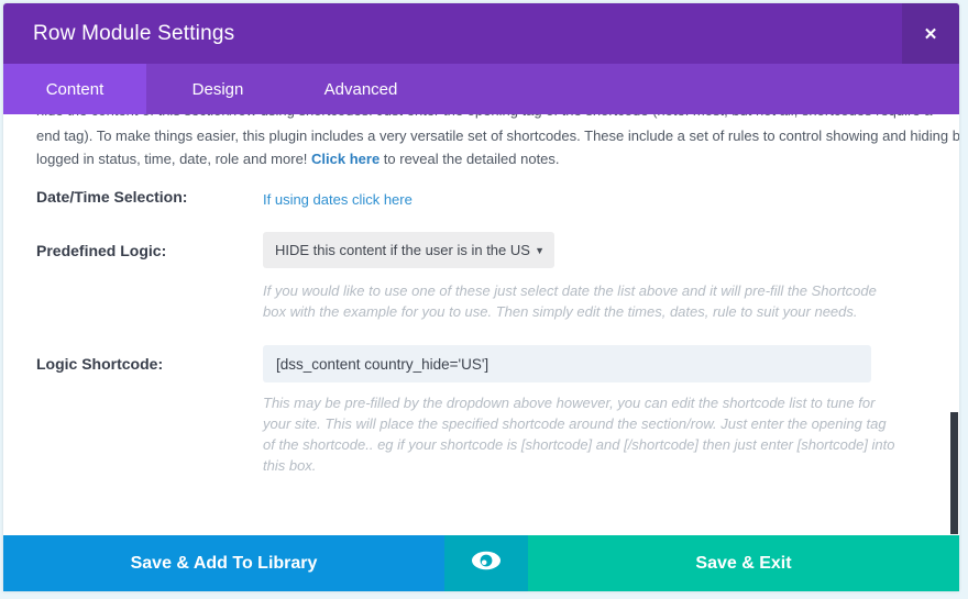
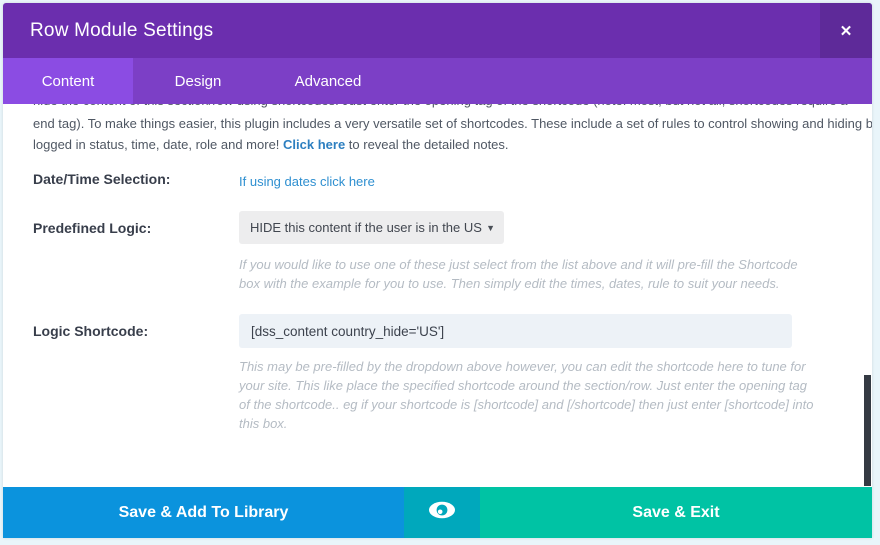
  Row Module Settings
  ✕
  Content
  Design
  Advanced
  end tag). To make things easier, this plugin includes a very versatile set of shortcodes. These include a set of rules to control showing and hiding b
  logged in status, time, date, role and more! Click here to reveal the detailed notes.
  Date/Time Selection:
  If using dates click here
  Predefined Logic:
  HIDE this content if the user is in the US
  ▼
- If you would like to use one of these just select date the list above and it will pre-fill the Shortcode
+ If you would like to use one of these just select from the list above and it will pre-fill the Shortcode
  box with the example for you to use. Then simply edit the times, dates, rule to suit your needs.
  Logic Shortcode:
  [dss_content country_hide='US']
- This may be pre-filled by the dropdown above however, you can edit the shortcode list to tune for
+ This may be pre-filled by the dropdown above however, you can edit the shortcode here to tune for
- your site. This will place the specified shortcode around the section/row. Just enter the opening tag
+ your site. This like place the specified shortcode around the section/row. Just enter the opening tag
  of the shortcode.. eg if your shortcode is [shortcode] and [/shortcode] then just enter [shortcode] into
  this box.
  Save & Add To Library
  Save & Exit
